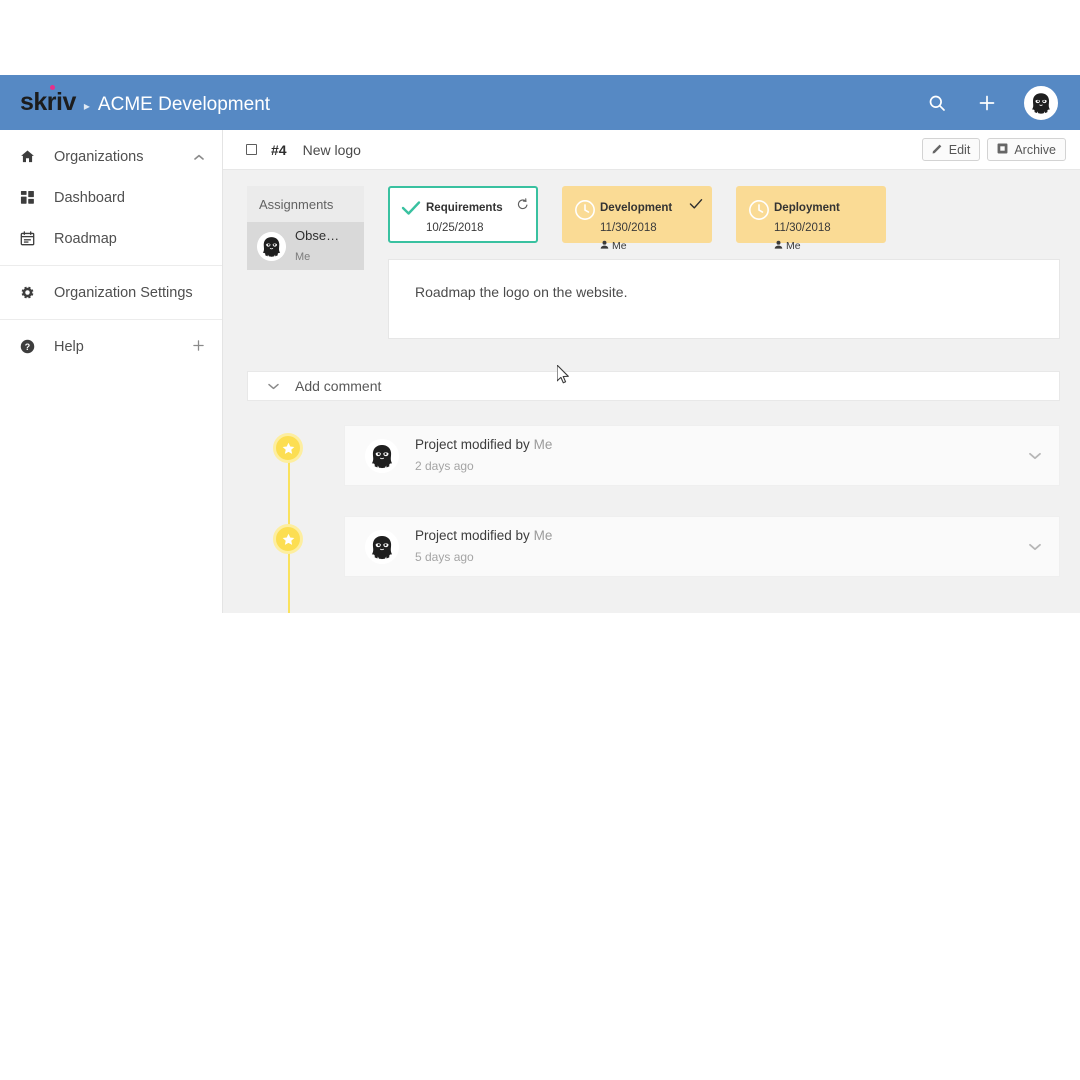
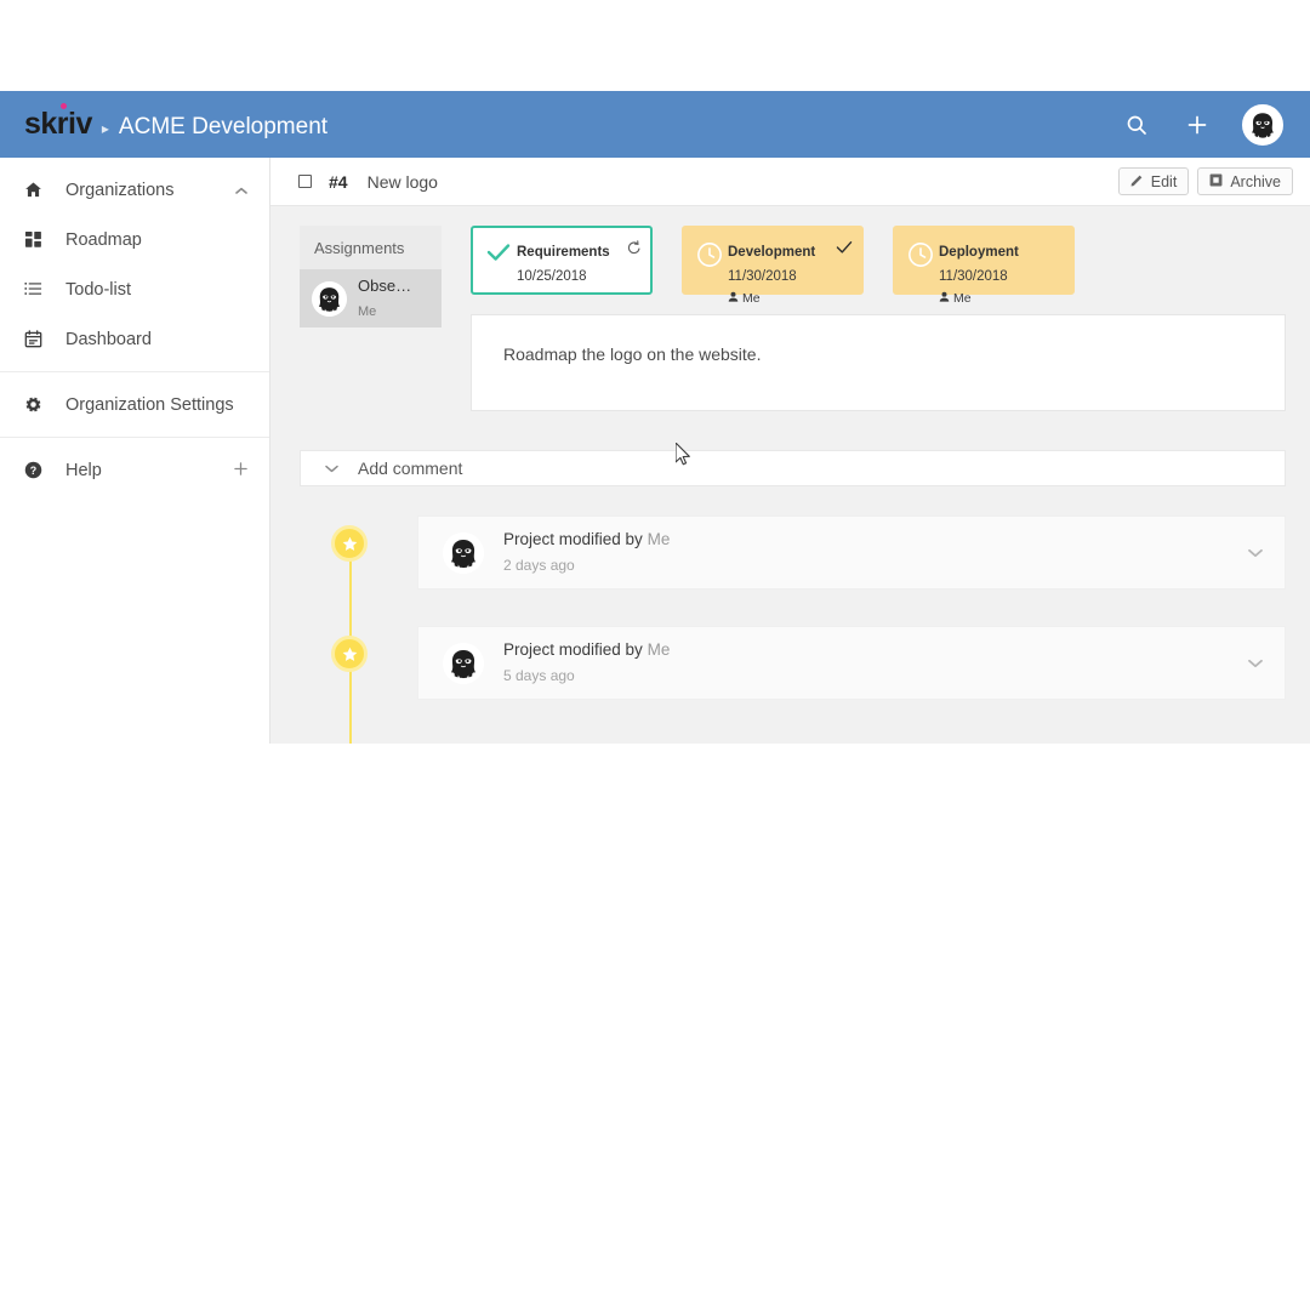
  skriv
  ▸
  ACME Development
  Organizations
- Dashboard
+ Roadmap
+ Todo-list
- Roadmap
+ Dashboard
  Organization Settings
  ?
  Help
  #4
  New logo
  Edit
  Archive
  Assignments
  Obse…
  Me
  Requirements
  10/25/2018
  Development
  11/30/2018
  Me
  Deployment
  11/30/2018
  Me
  Roadmap the logo on the website.
  Add comment
  Project modified by Me
  2 days ago
  Project modified by Me
  5 days ago
